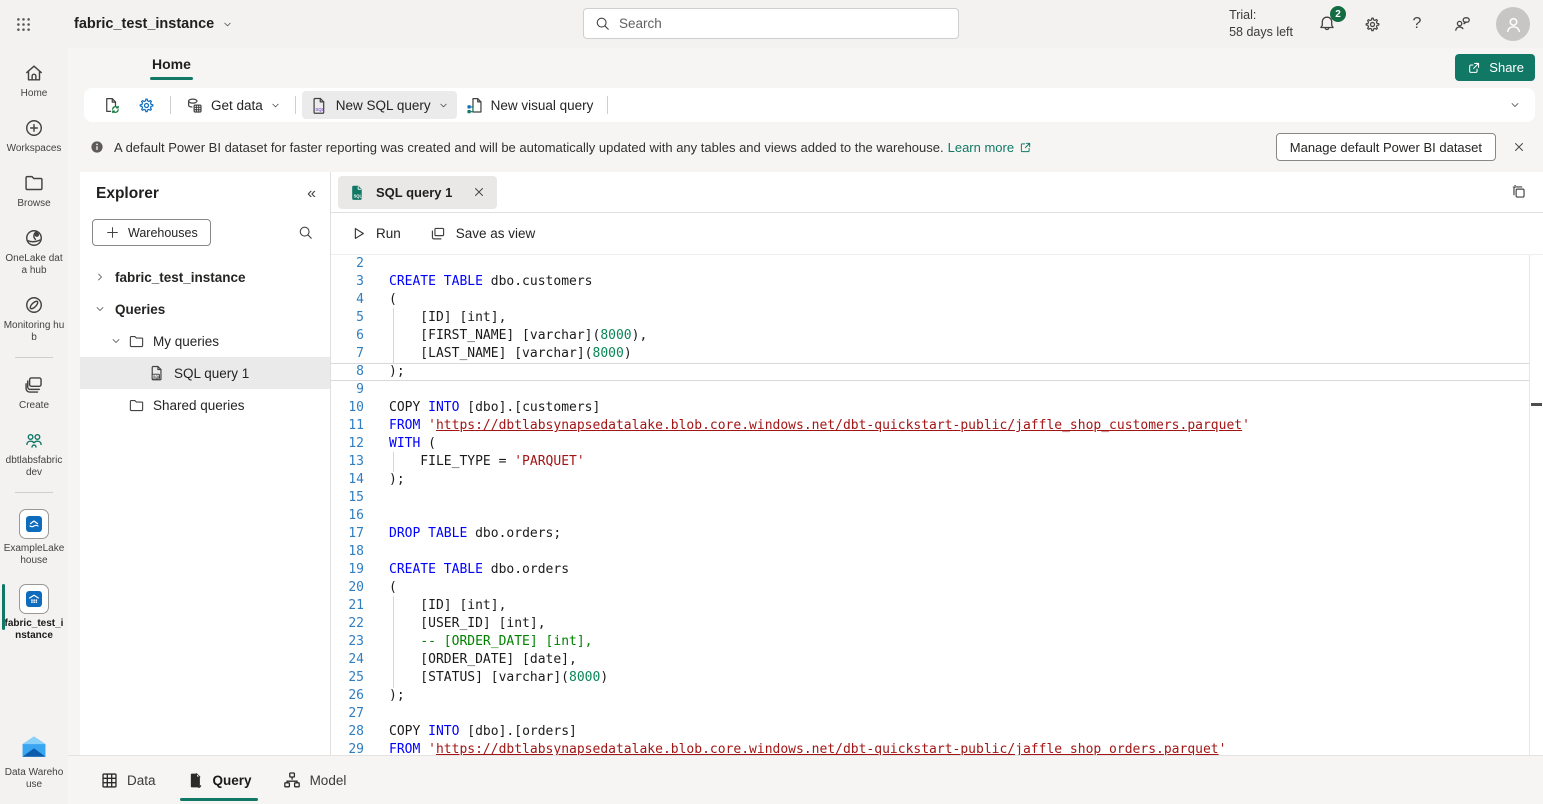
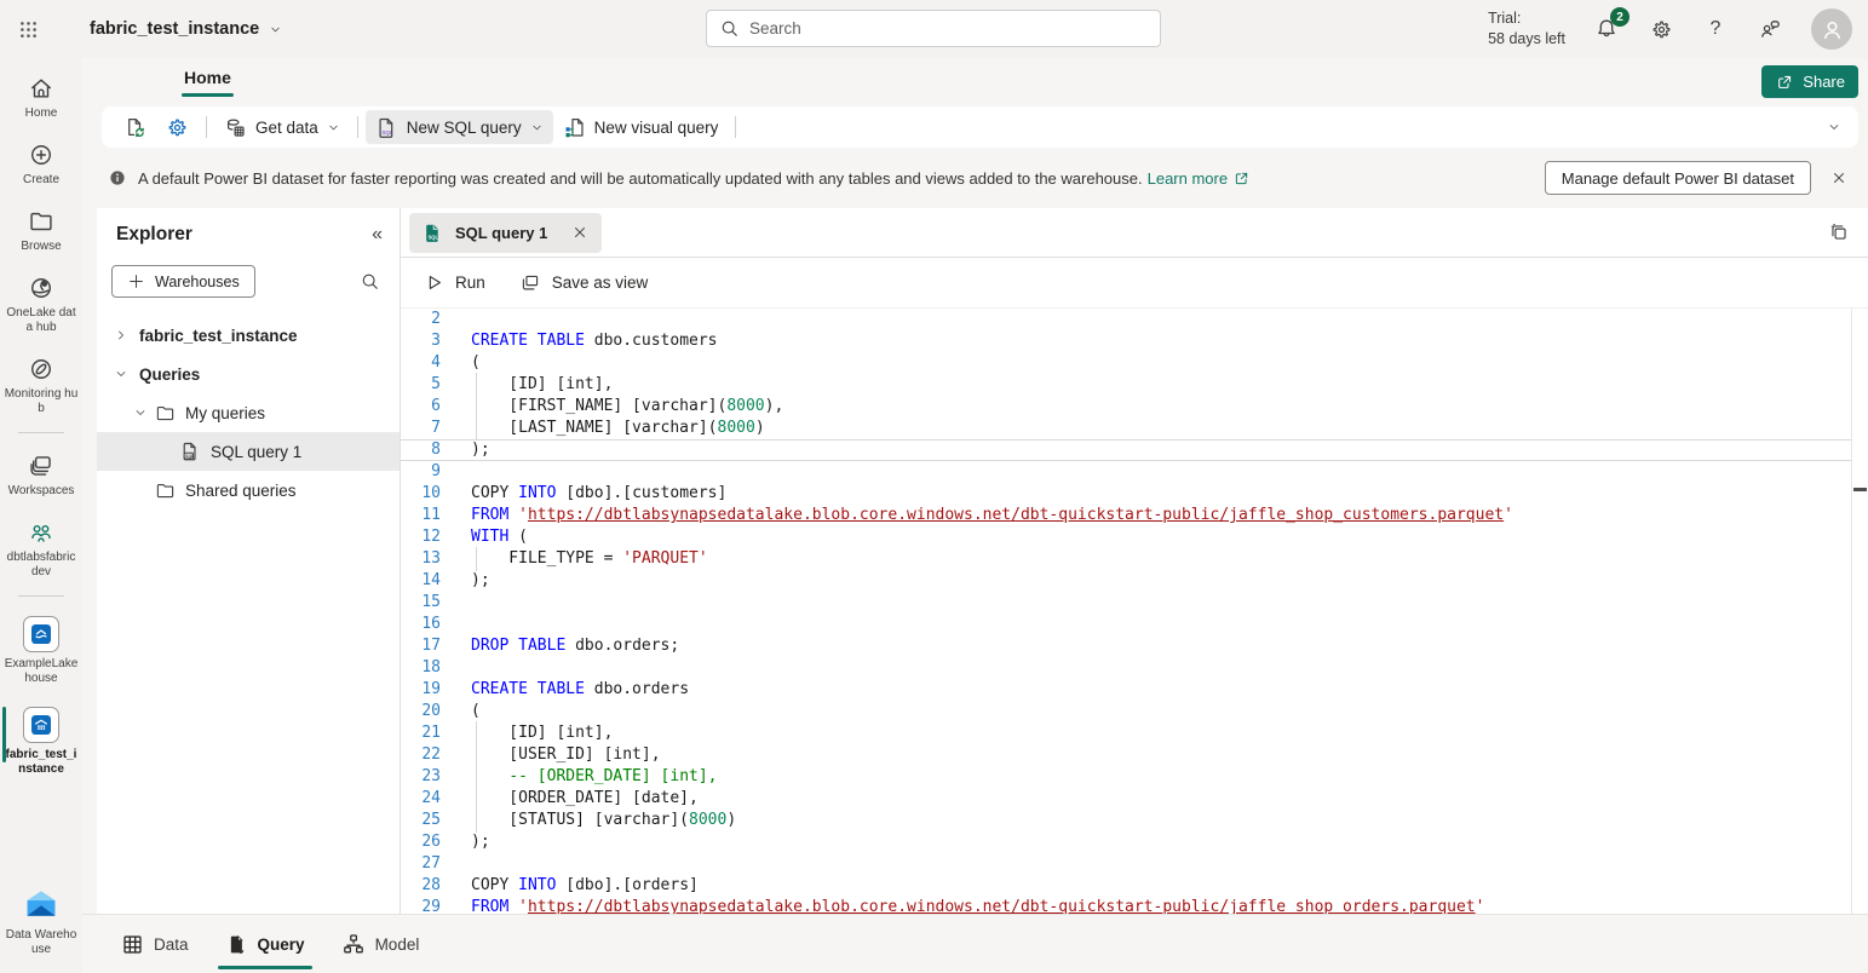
  fabric_test_instance
  Search
  Trial:
  58 days left
  2
  ?
  Home
  Share
  Get data
  New SQL query
  New visual query
  A default Power BI dataset for faster reporting was created and will be automatically updated with any tables and views added to the warehouse.
  Learn more
  Manage default Power BI dataset
  Home
- Workspaces
+ Create
  Browse
  OneLake data hub
  Monitoring hub
- Create
+ Workspaces
  dbtlabsfabricdev
  ExampleLakehouse
  fabric_test_instance
  Data Warehouse
  Explorer
  «
  Warehouses
  fabric_test_instance
  Queries
  My queries
  SQL query 1
  Shared queries
  SQL query 1
  Run
  Save as view
  2
  3
  CREATE TABLE dbo.customers
  4
  (
  5
  [ID] [int],
  6
  [FIRST_NAME] [varchar](8000),
  7
  [LAST_NAME] [varchar](8000)
  8
  );
  9
  10
  COPY INTO [dbo].[customers]
  11
  FROM 'https://dbtlabsynapsedatalake.blob.core.windows.net/dbt-quickstart-public/jaffle_shop_customers.parquet'
  12
  WITH (
  13
  FILE_TYPE = 'PARQUET'
  14
  );
  15
  16
  17
  DROP TABLE dbo.orders;
  18
  19
  CREATE TABLE dbo.orders
  20
  (
  21
  [ID] [int],
  22
  [USER_ID] [int],
  23
  -- [ORDER_DATE] [int],
  24
  [ORDER_DATE] [date],
  25
  [STATUS] [varchar](8000)
  26
  );
  27
  28
  COPY INTO [dbo].[orders]
  29
  FROM 'https://dbtlabsynapsedatalake.blob.core.windows.net/dbt-quickstart-public/jaffle_shop_orders.parquet'
  Data
  Query
  Model
